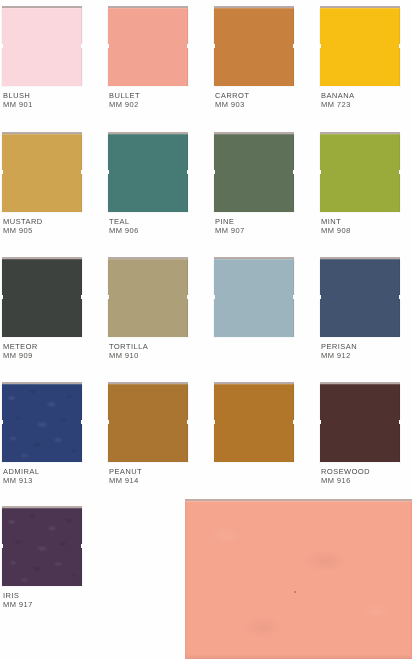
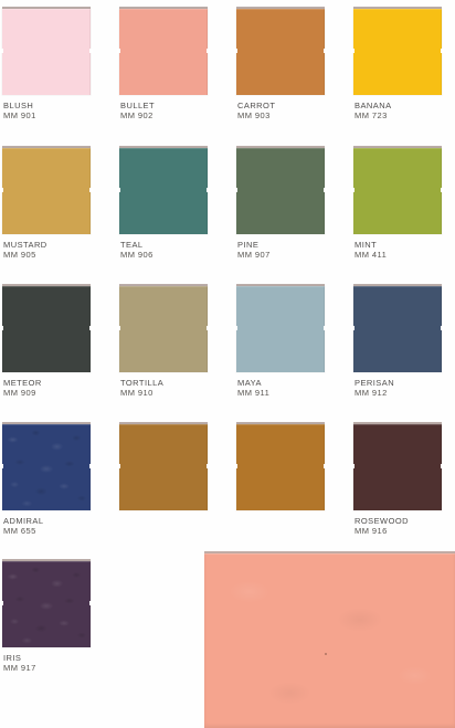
  BLUSH
  MM 901
  BULLET
  MM 902
  CARROT
  MM 903
  BANANA
  MM 723
  MUSTARD
  MM 905
  TEAL
  MM 906
  PINE
  MM 907
  MINT
- MM 908
+ MM 411
  METEOR
  MM 909
  TORTILLA
  MM 910
+ MAYA
+ MM 911
  PERISAN
  MM 912
  ADMIRAL
- MM 913
+ MM 655
- PEANUT
- MM 914
  ROSEWOOD
  MM 916
  IRIS
  MM 917
